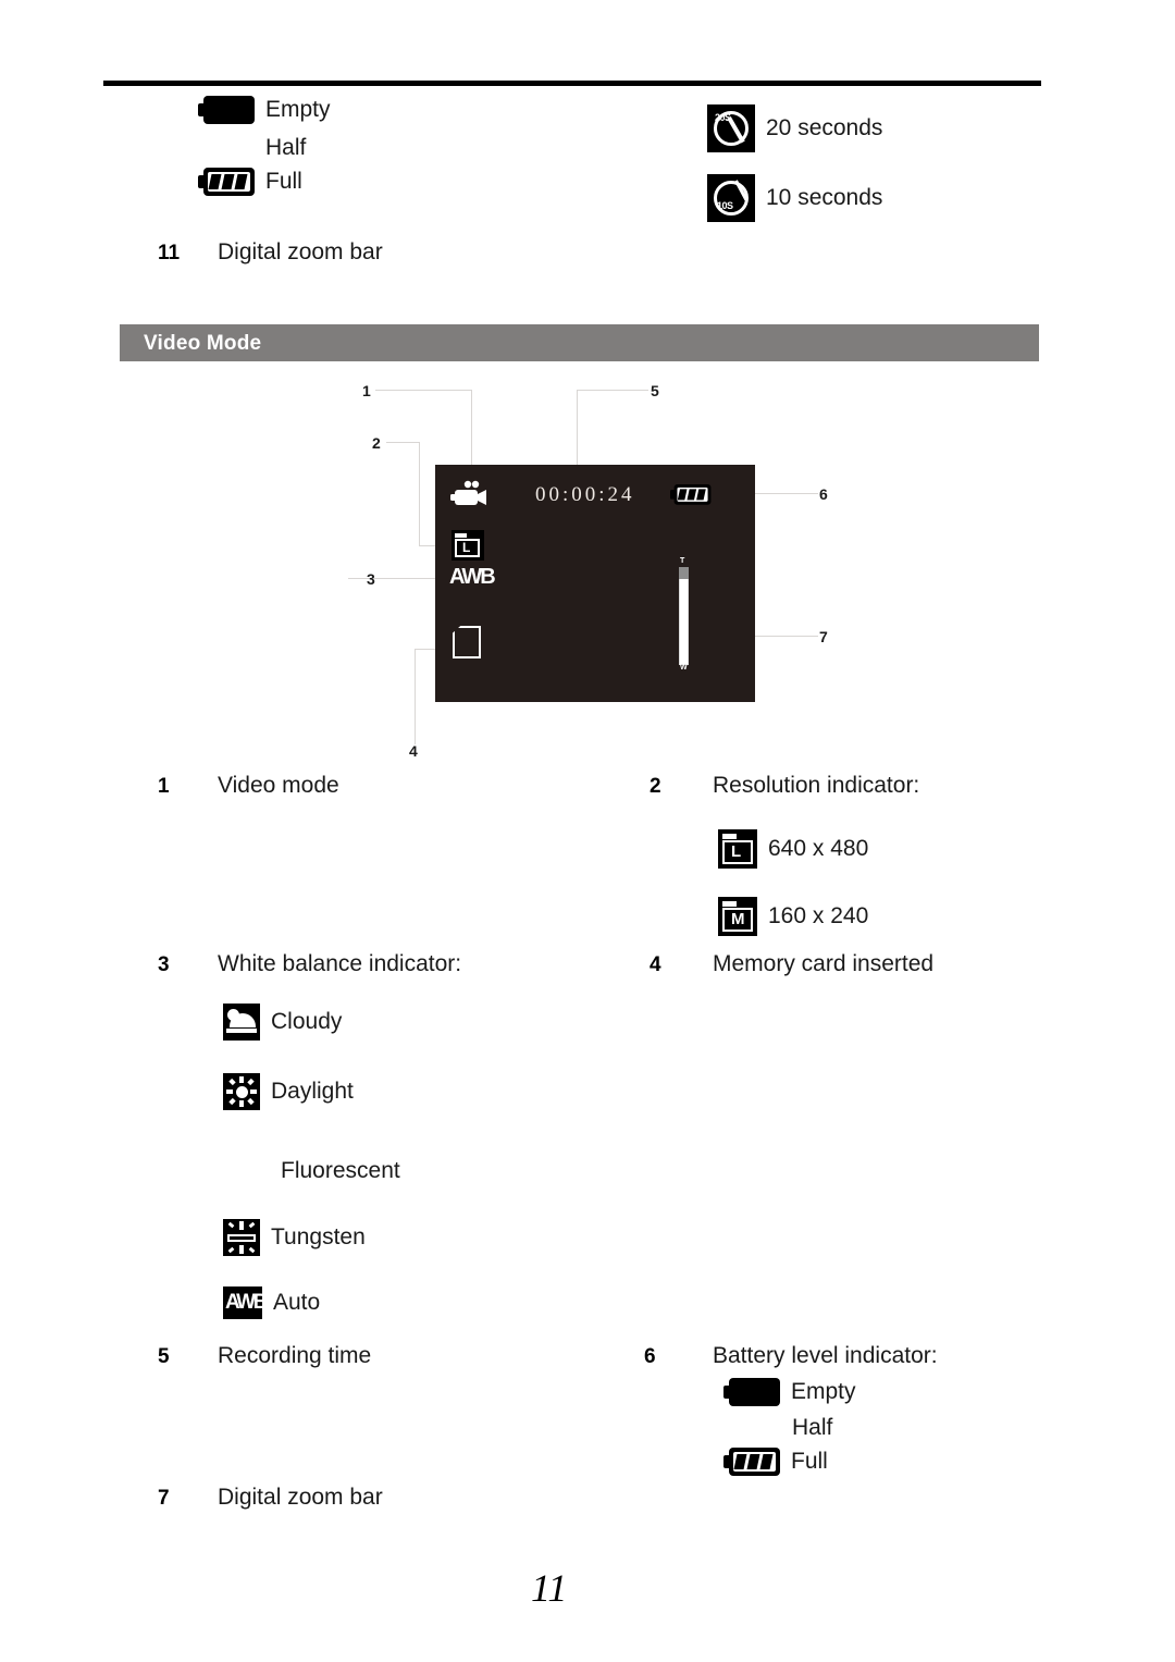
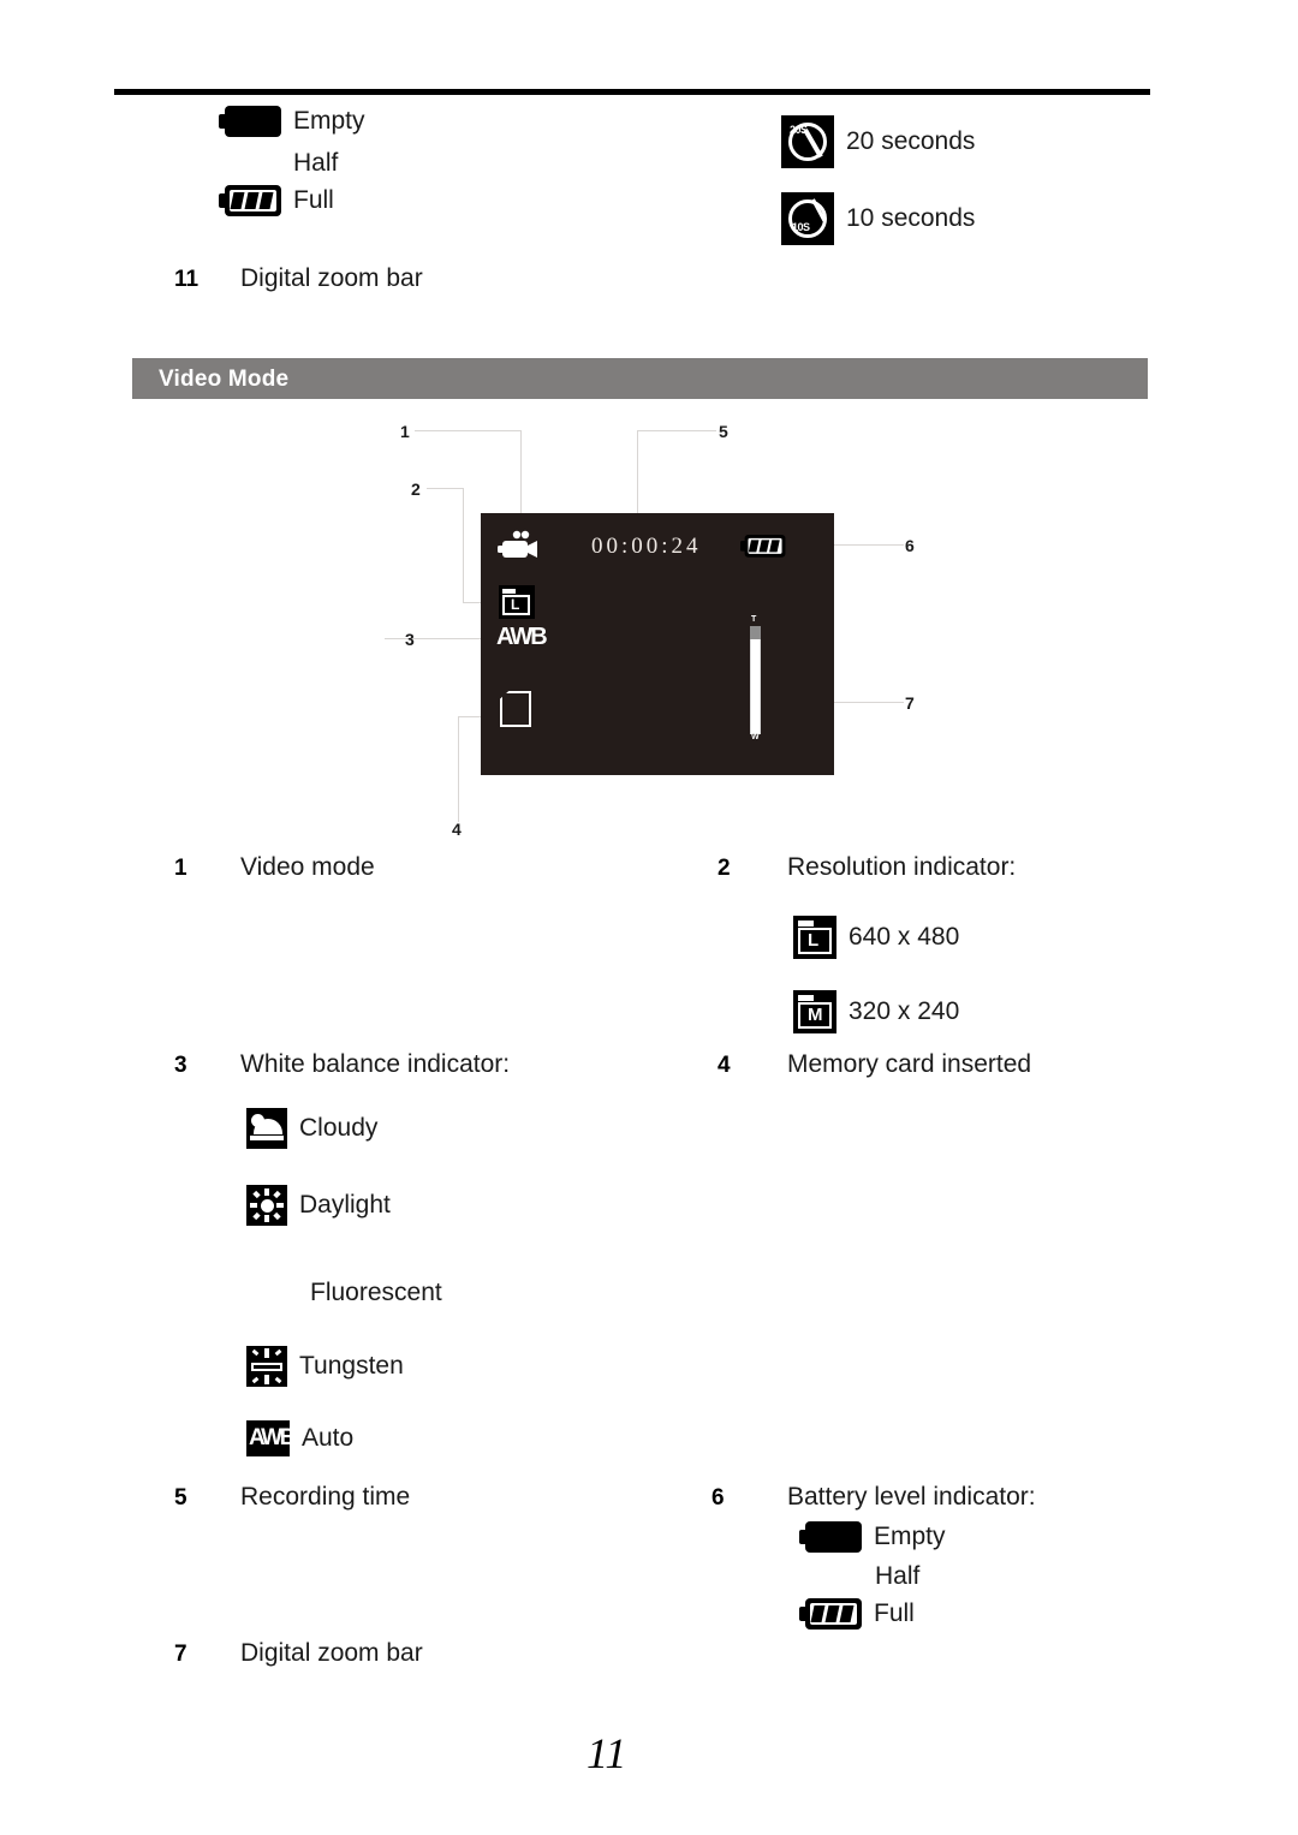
  Empty
  Half
  Full
  20S
  20 seconds
  10S
  10 seconds
  11
  Digital zoom bar
  Video Mode
  1
  2
  3
  4
  5
  6
  7
  00:00:24
  L
  AWB
  1
  Video mode
  2
  Resolution indicator:
  L
  640 x 480
  M
- 160 x 240
+ 320 x 240
  3
  White balance indicator:
  4
  Memory card inserted
  Cloudy
  Daylight
  Fluorescent
  Tungsten
  AWB
  Auto
  5
  Recording time
  6
  Battery level indicator:
  Empty
  Half
  Full
  7
  Digital zoom bar
  11
